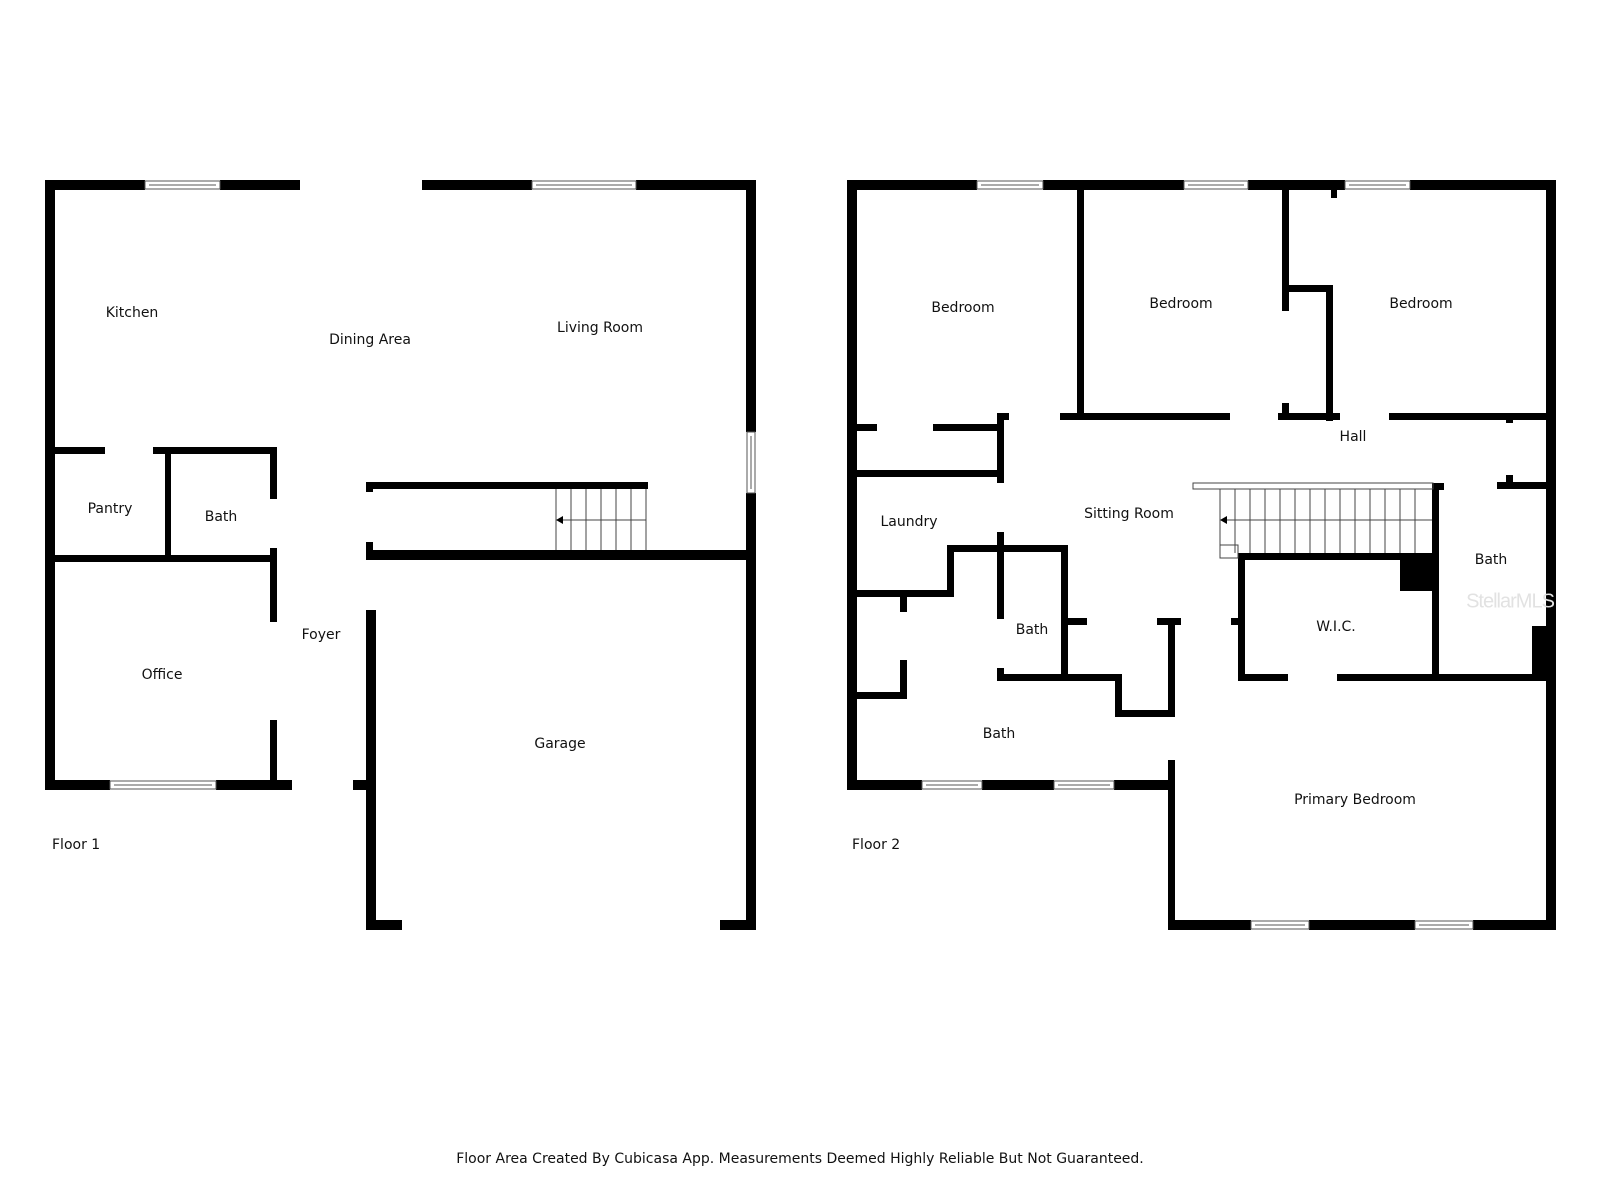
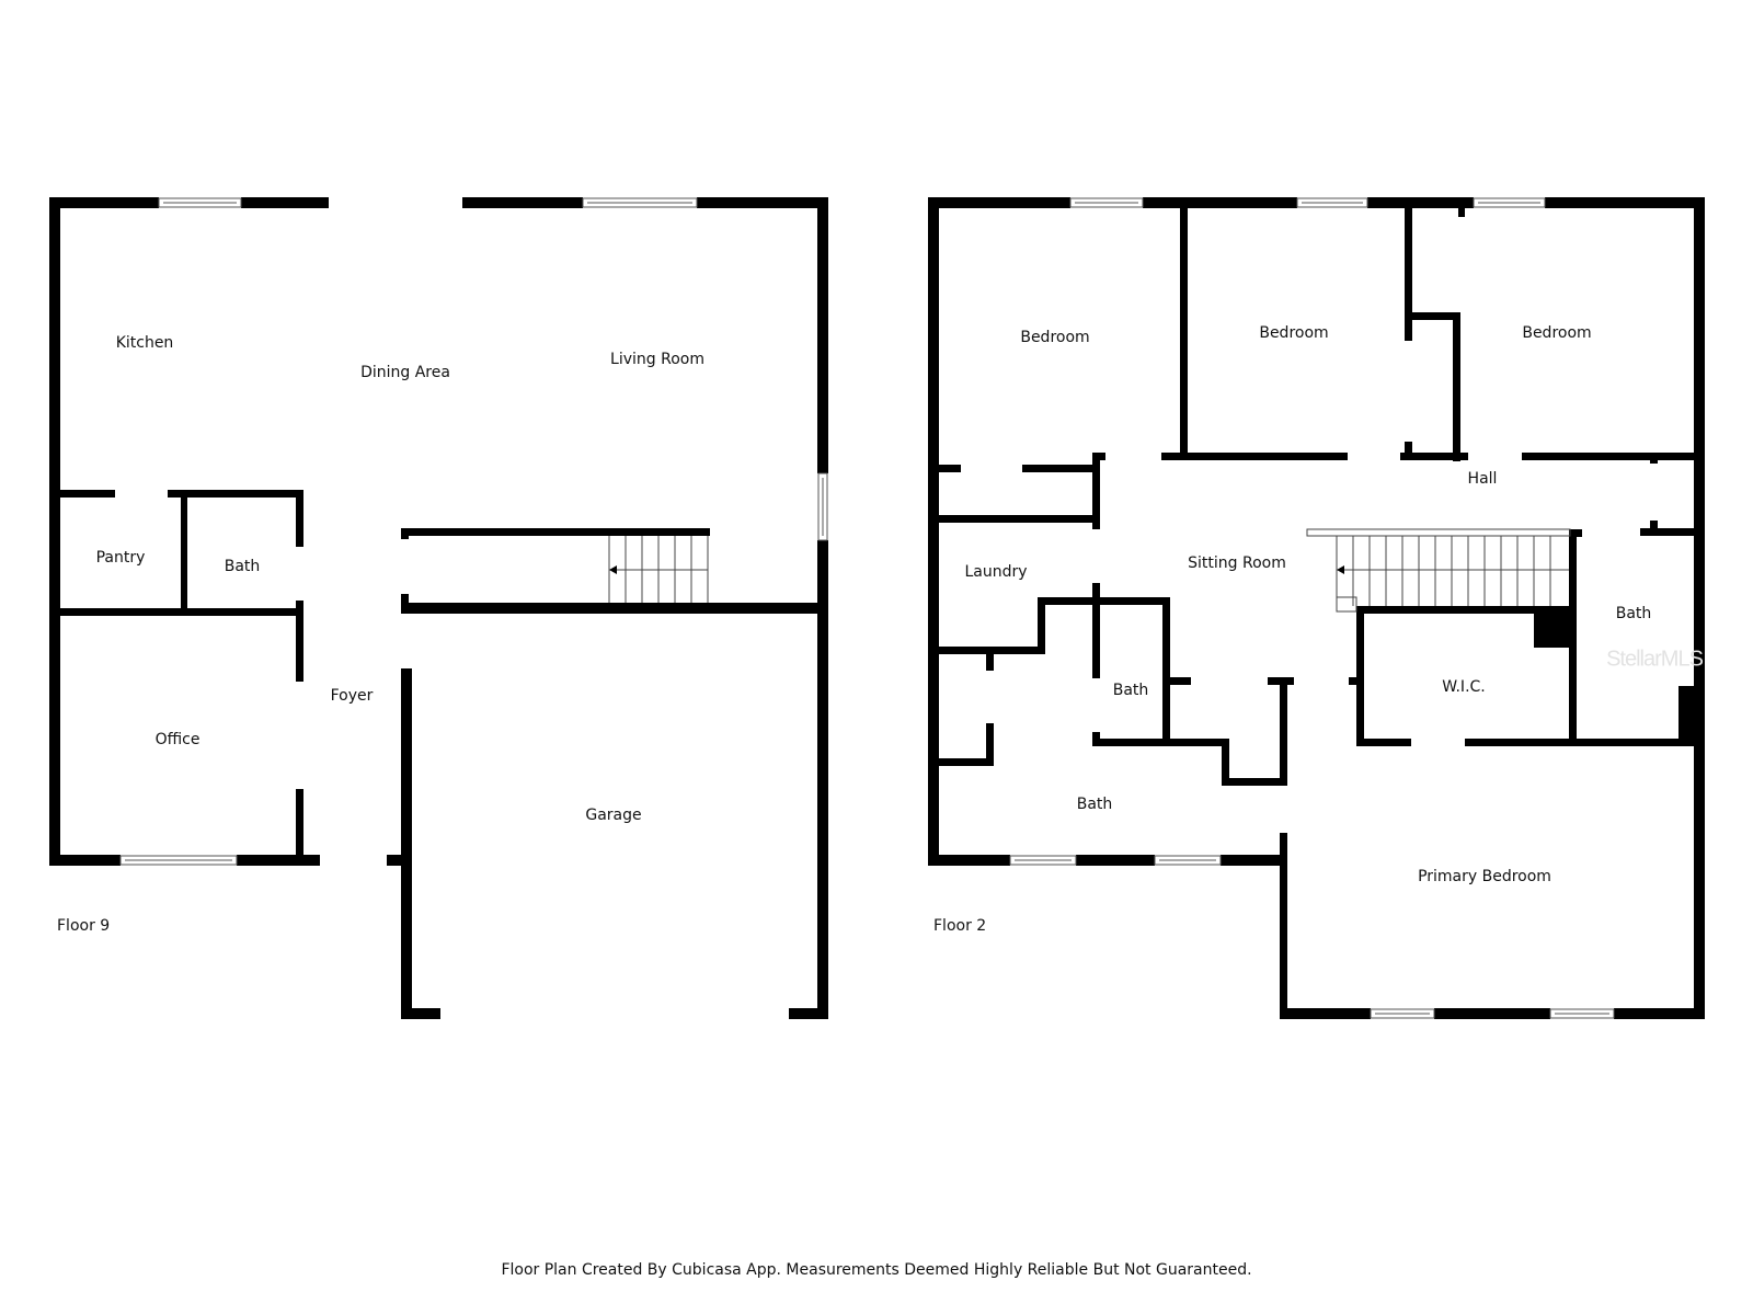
  Kitchen
  Dining Area
  Living Room
  Pantry
  Bath
  Office
  Foyer
  Garage
- Floor 1
+ Floor 9
  Bedroom
  Bedroom
  Bedroom
  Hall
  Laundry
  Sitting Room
  Bath
  W.I.C.
  Bath
  Bath
  Primary Bedroom
  Floor 2
  StellarMLS
- Floor Area Created By Cubicasa App. Measurements Deemed Highly Reliable But Not Guaranteed.
+ Floor Plan Created By Cubicasa App. Measurements Deemed Highly Reliable But Not Guaranteed.
